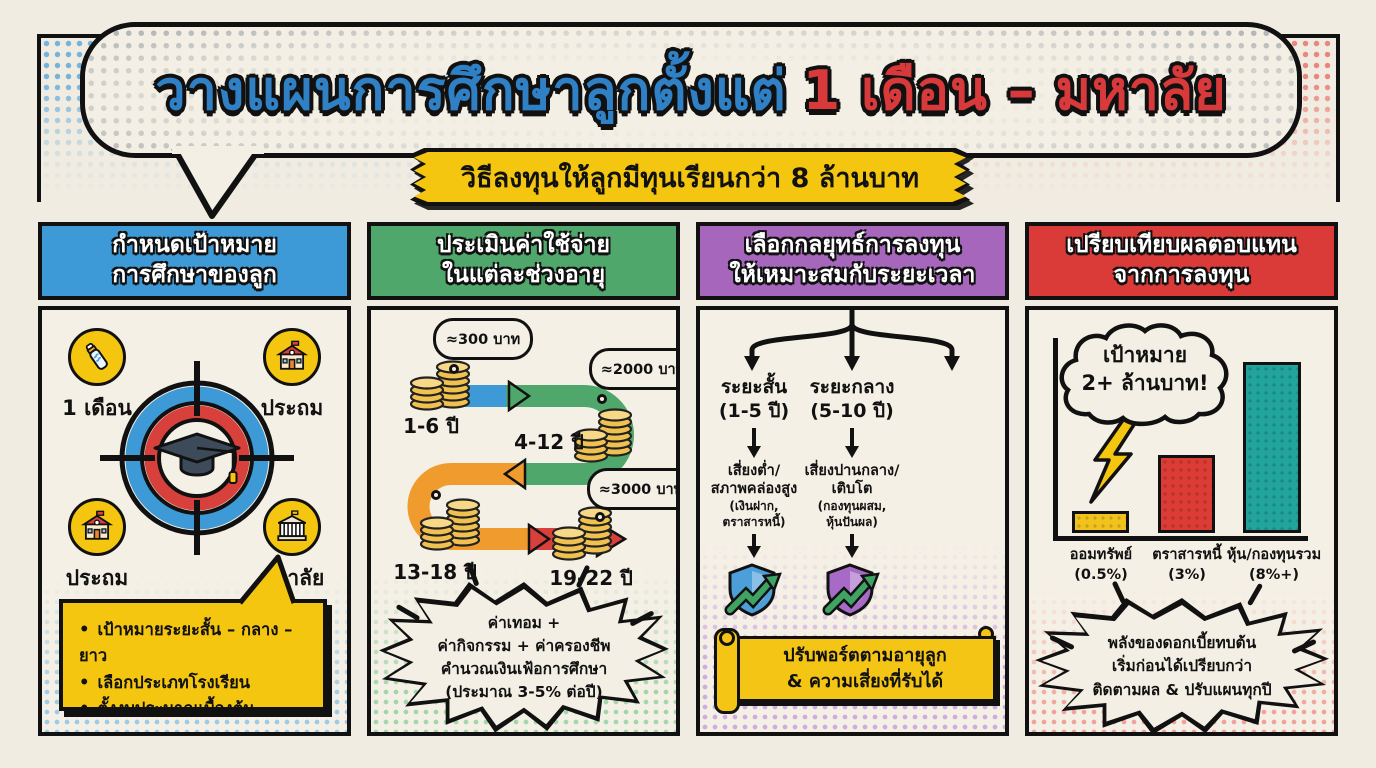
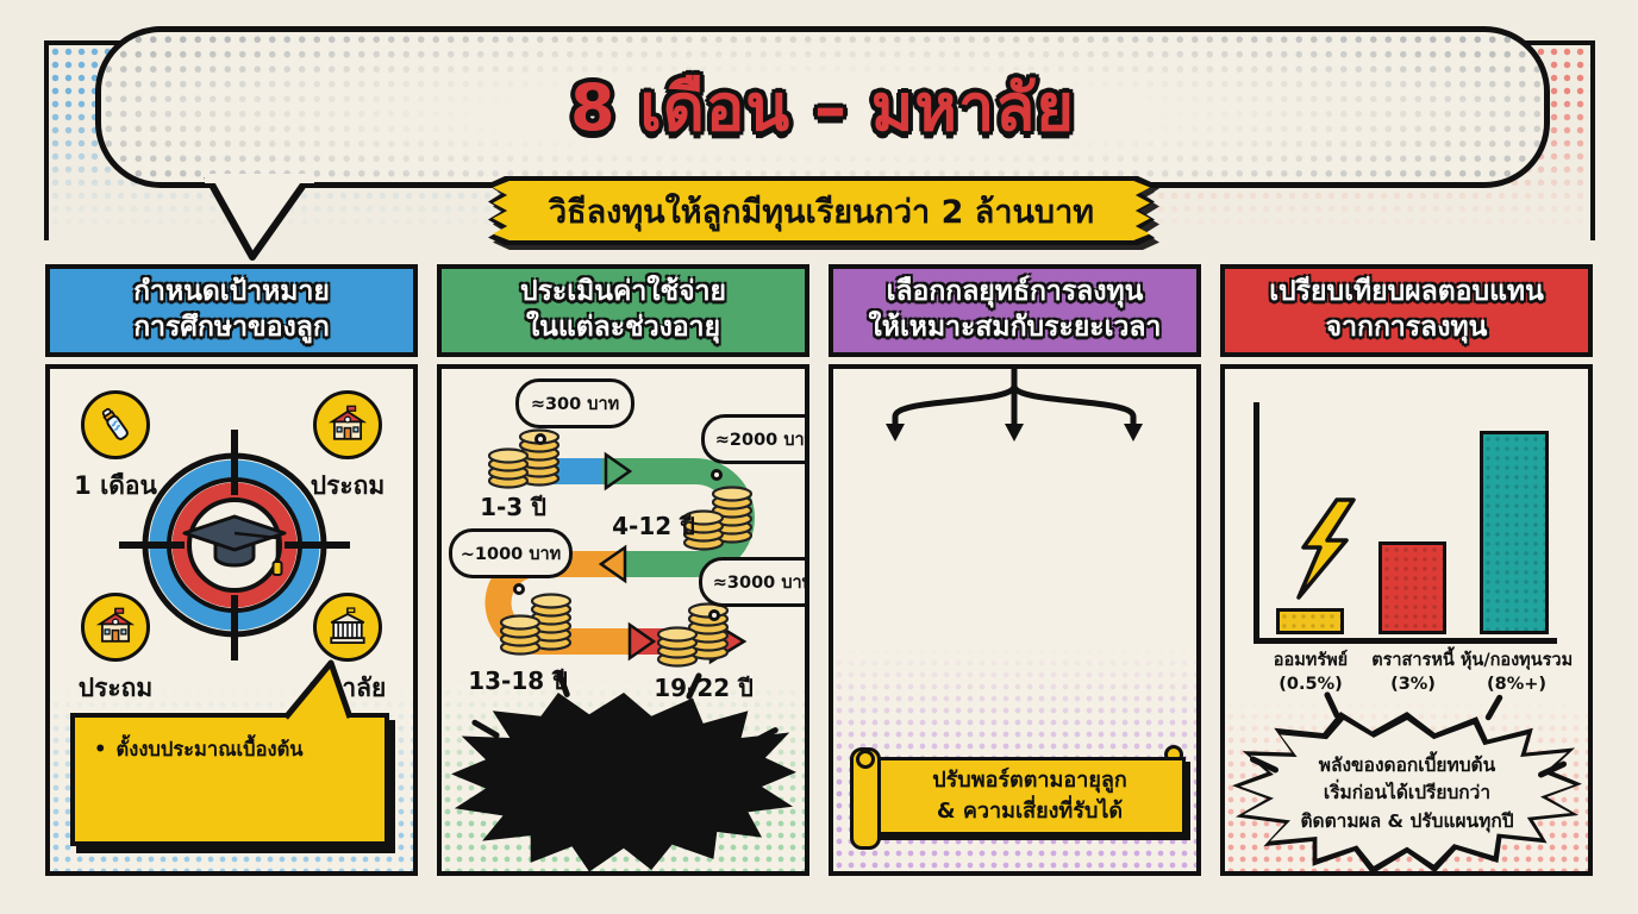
- วางแผนการศึกษาลูกตั้งแต่
- 1 เดือน – มหาลัย
+ 8 เดือน – มหาลัย
- วิธีลงทุนให้ลูกมีทุนเรียนกว่า 8 ล้านบาท
+ วิธีลงทุนให้ลูกมีทุนเรียนกว่า 2 ล้านบาท
  กำหนดเป้าหมาย
  การศึกษาของลูก
  ประเมินค่าใช้จ่าย
  ในแต่ละช่วงอายุ
  เลือกกลยุทธ์การลงทุน
  ให้เหมาะสมกับระยะเวลา
  เปรียบเทียบผลตอบแทน
  จากการลงทุน
  1 เดือน
  ประถม
  ประถม
- เป้าหมายระยะสั้น – กลาง – ยาว
- เลือกประเภทโรงเรียน
  ตั้งงบประมาณเบื้องต้น
- 1-6 ปี
+ 1-3 ปี
  4-12 ปี
  13-18
  1922 ปี
  ≈300 บาท
  ≈2000 บา
+ ~1000 บาท
  ≈3000 บา
- ค่าเทอม +
- ค่ากิจกรรม + ค่าครองชีพ
- คำนวณเงินเฟ้อการศึกษา
- (ประมาณ 3-5% ต่อปี)
- ระยะสั้น
- (1-5 ปี)
- เสี่ยงต่ำ/
- สภาพคล่องสูง
- (เงินฝาก,
- ตราสารหนี้)
- ระยะกลาง
- (5-10 ปี)
- เสี่ยงปานกลาง/
- เติบโต
- (กองทุนผสม,
- หุ้นปันผล)
  ปรับพอร์ตตามอายุลูก
  & ความเสี่ยงที่รับได้
  ออมทรัพย์
  (0.5%)
  ตราสารหนี้
  (3%)
  หุ้น/กองทุนรวม
  (8%+)
- เป้าหมาย
- 2+ ล้านบาท!
  พลังของดอกเบี้ยทบต้น
  เริ่มก่อนได้เปรียบกว่า
  ติดตามผล & ปรับแผนทุกปี
